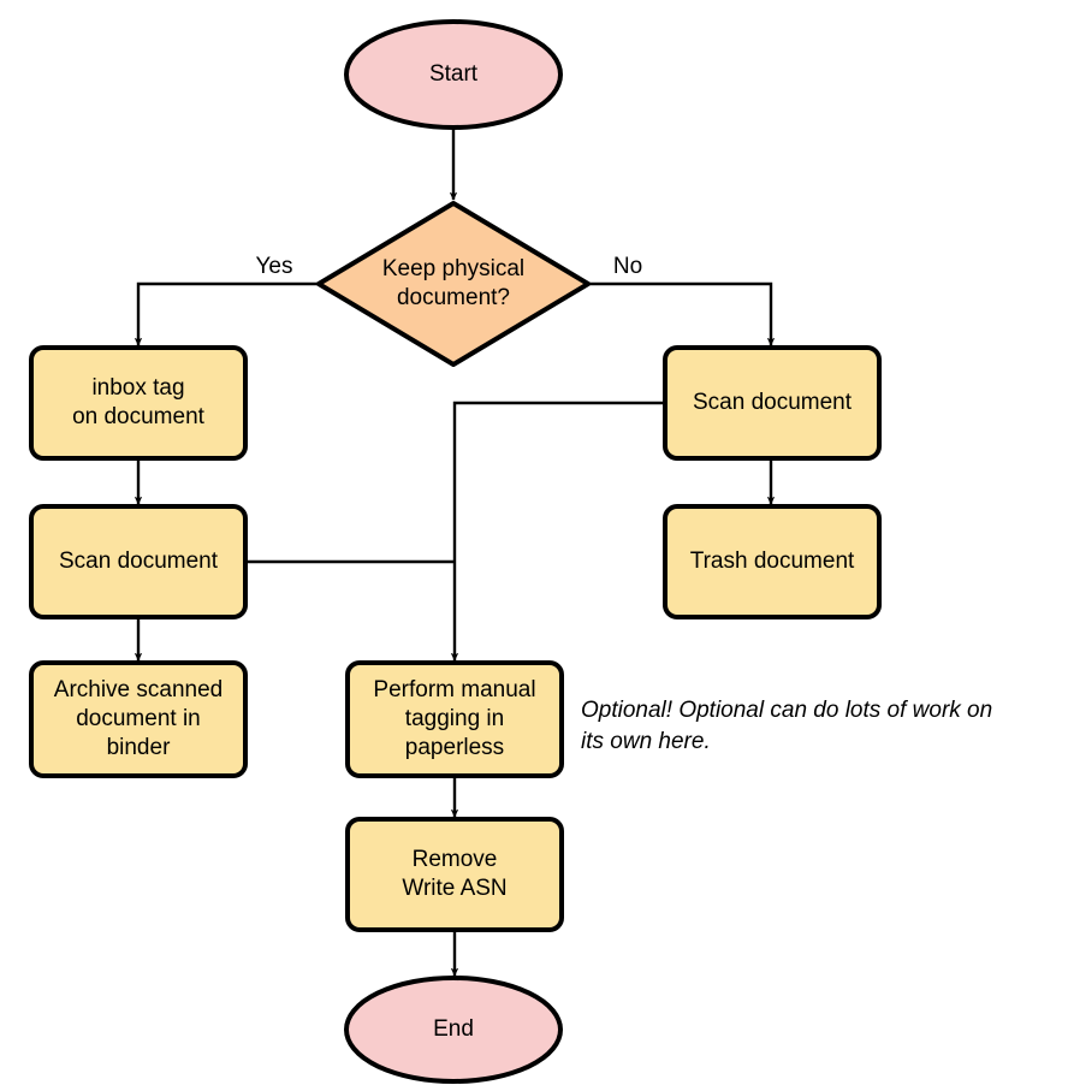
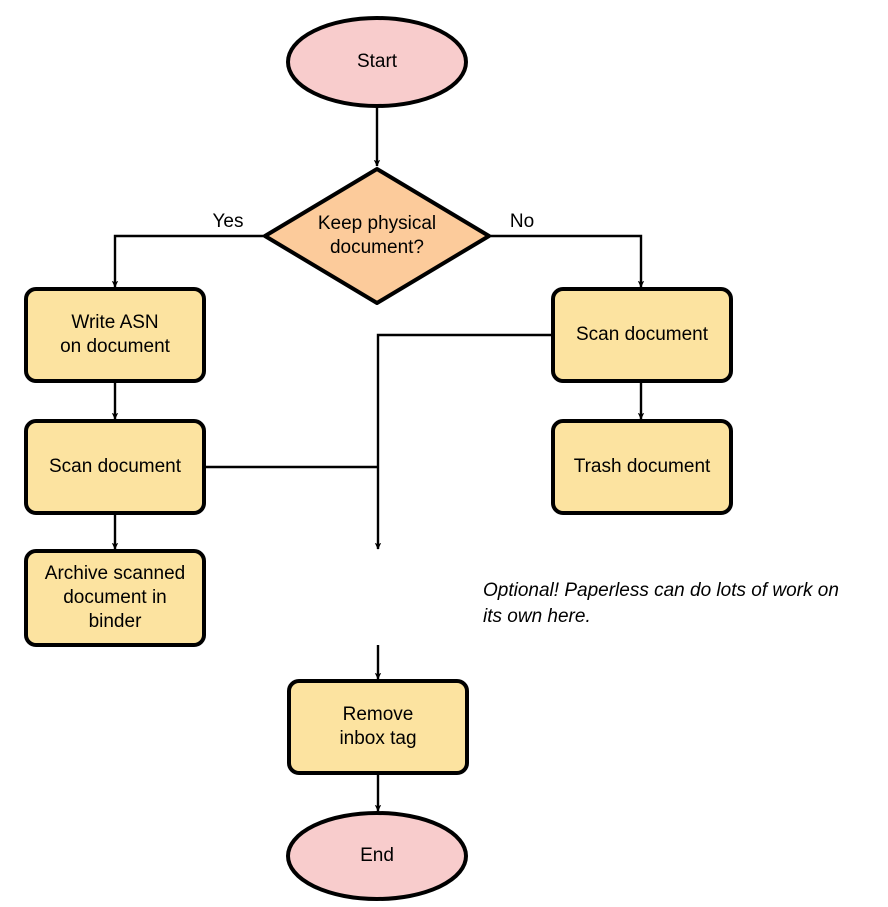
  Yes
  No
  Start
  Keep physical document?
- inbox tag on document
+ Write ASN on document
  Scan document
  Archive scanned document in binder
  Scan document
  Trash document
- Perform manual tagging in paperless
- Remove Write ASN
+ Remove inbox tag
  End
- Optional! Optional can do lots of work on its own here.
+ Optional! Paperless can do lots of work on its own here.
